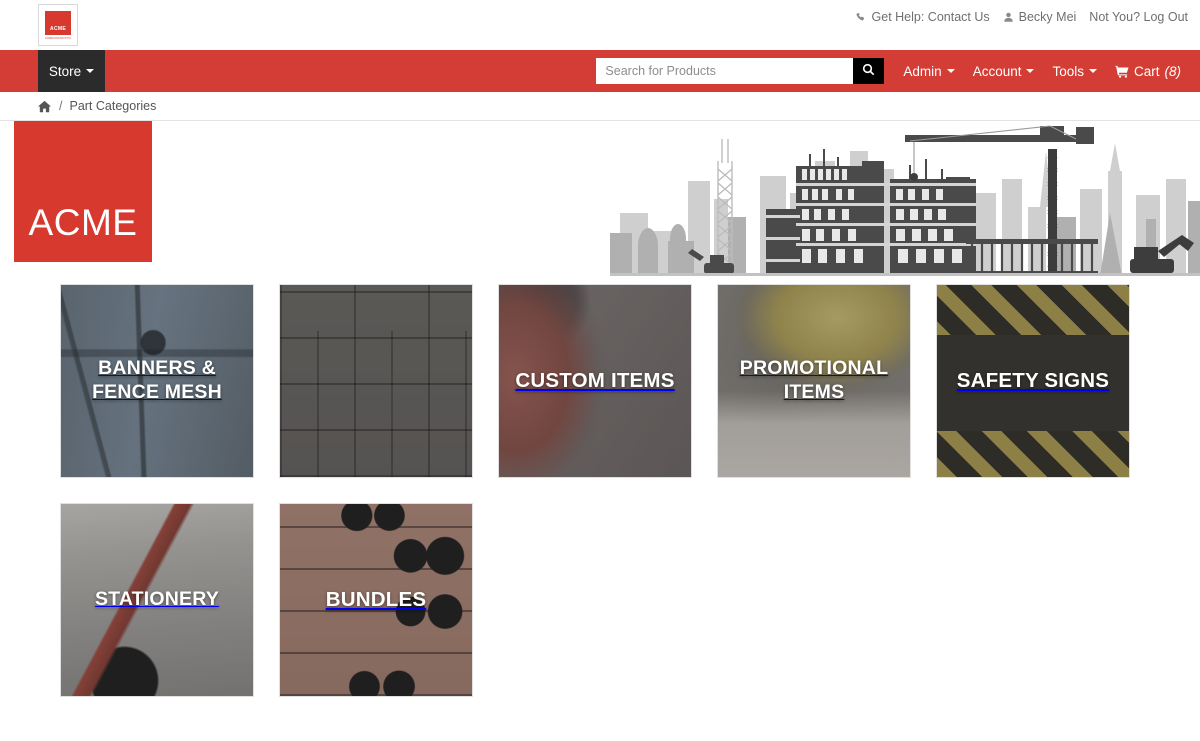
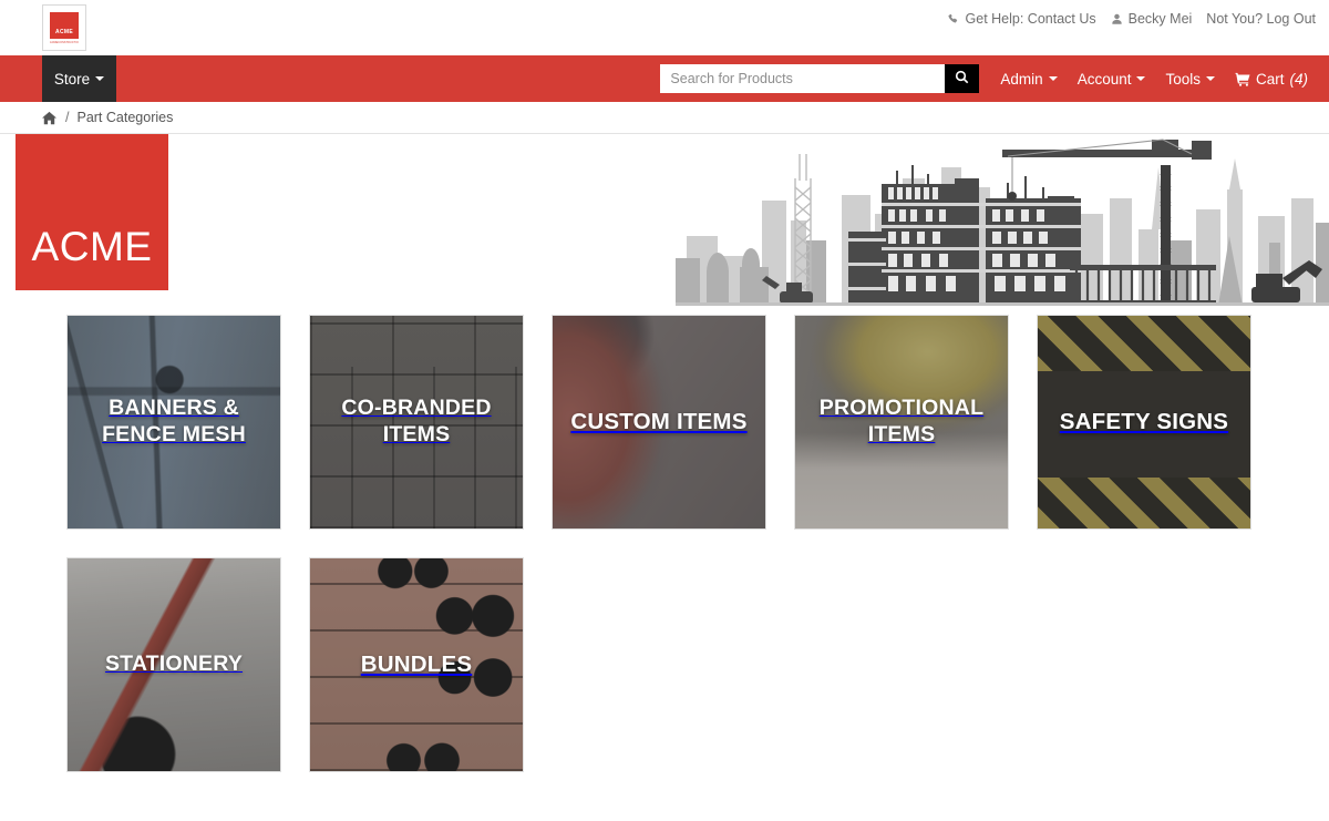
  Get Help: Contact Us
  Becky Mei
  Not You? Log Out
  Store
  Search for Products
  Admin
  Account
  Tools
  Cart
- (8)
+ (4)
  /
  Part Categories
  ACME
  BANNERS & FENCE MESH
+ CO-BRANDED ITEMS
  CUSTOM ITEMS
  PROMOTIONAL ITEMS
  SAFETY SIGNS
  STATIONERY
  BUNDLES
